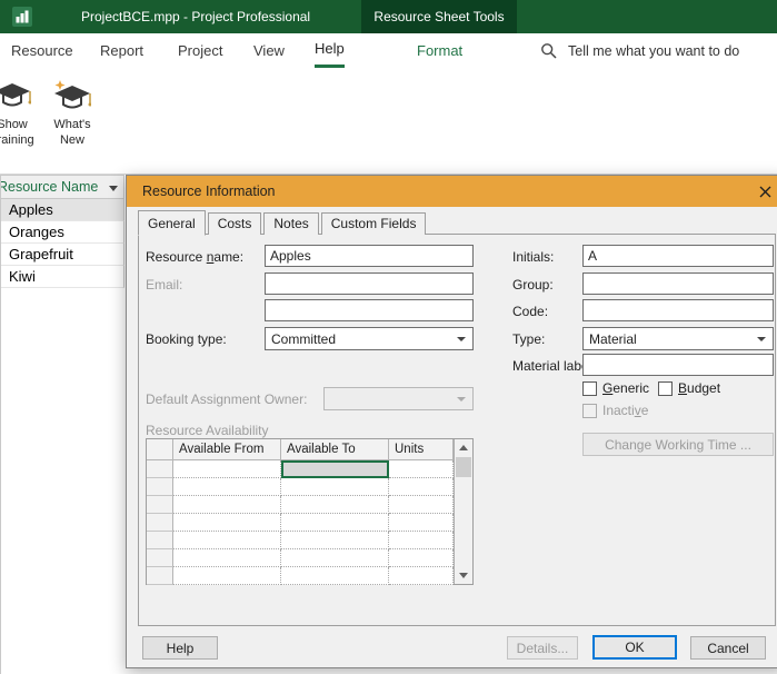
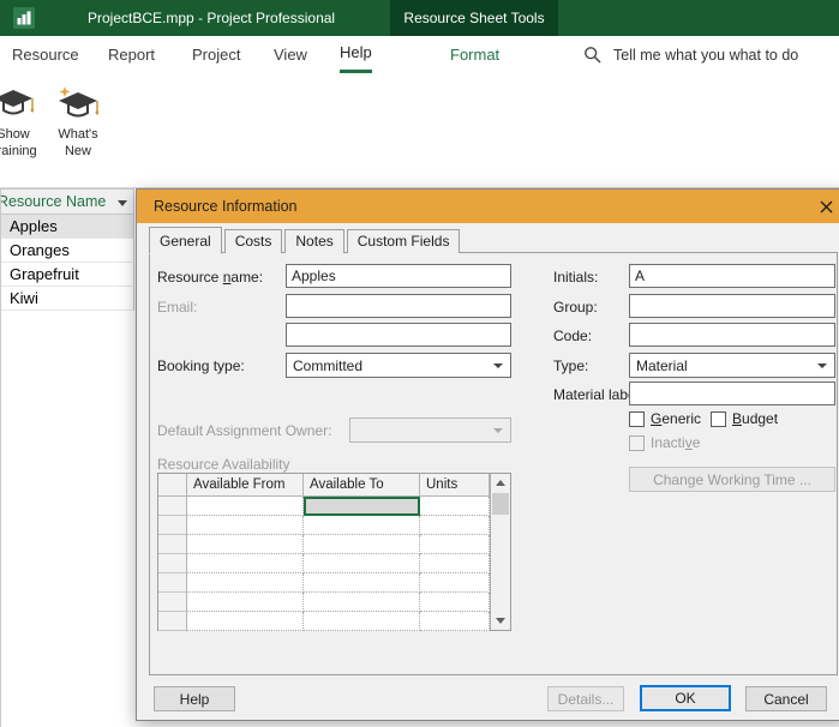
  ProjectBCE.mpp - Project Professional
  Resource Sheet Tools
  Resource
  Report
  Project
  View
  Help
  Format
- Tell me what you want to do
+ Tell me what you what to do
  Show
  aining
  What's
  New
  Resource Name
  Apples
  Oranges
  Grapefruit
  Kiwi
  Resource Information
  General
  Costs
  Notes
  Custom Fields
  Resource name:
  Apples
  Email:
  Booking type:
  Committed
  Initials:
  A
  Group:
  Code:
  Type:
  Material
  Material lab
  Generic
  Budget
  Inactive
  Default Assignment Owner:
  Resource Availability
  Available From
  Available To
  Units
  Change Working Time ...
  Help
  Details...
  OK
  Cancel
